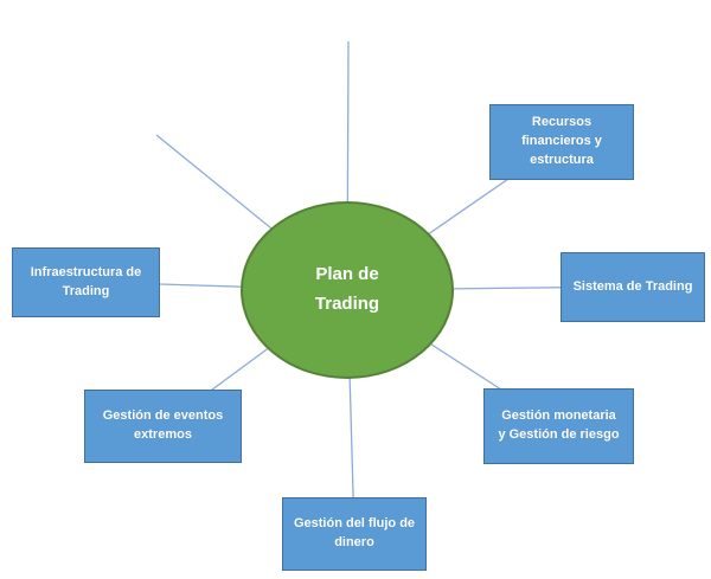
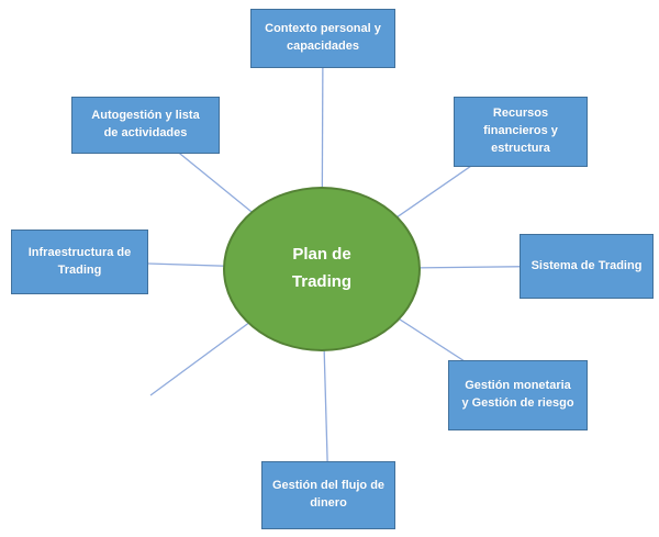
+ Contexto personal y
+ capacidades
+ Autogestión y lista
+ de actividades
  Recursos
  financieros y
  estructura
  Infraestructura de
  Trading
  Sistema de Trading
- Gestión de eventos
- extremos
  Gestión monetaria
  y Gestión de riesgo
  Gestión del flujo de
  dinero
  Plan de
  Trading
